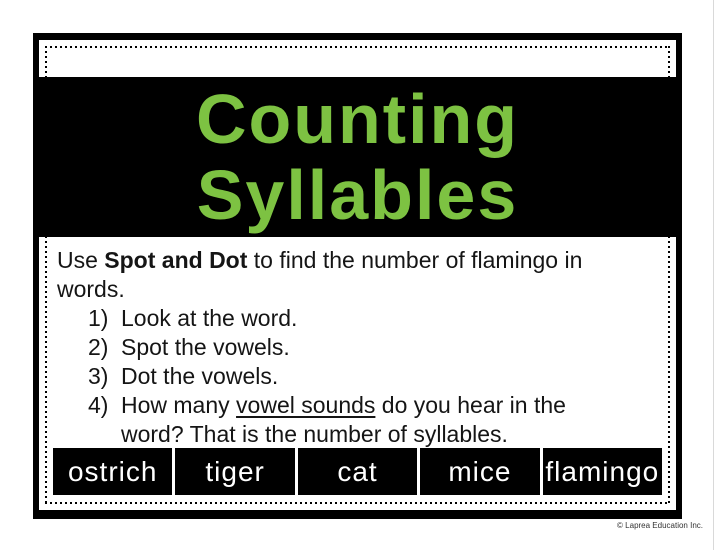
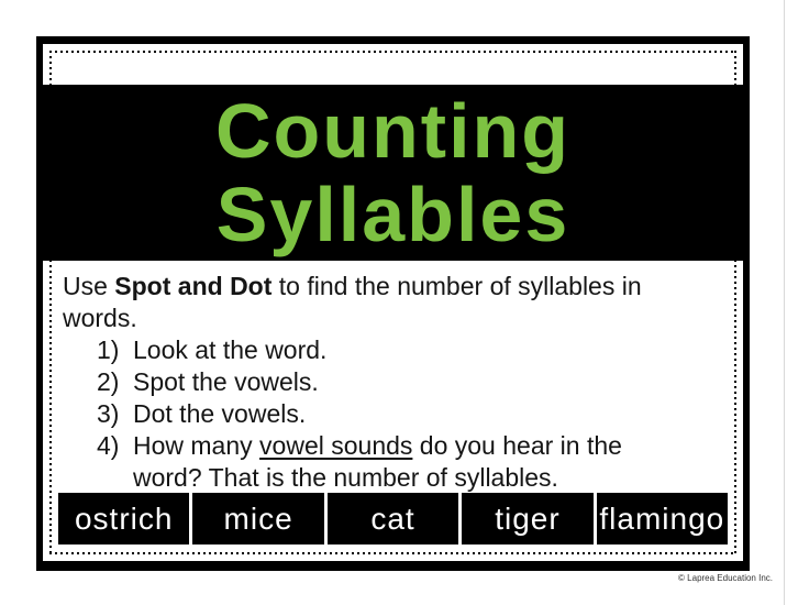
  Counting
  Syllables
- Use Spot and Dot to find the number of flamingo in
+ Use Spot and Dot to find the number of syllables in
  words.
  1)
  Look at the word.
  2)
  Spot the vowels.
  3)
  Dot the vowels.
  4)
  How many vowel sounds do you hear in the
  word? That is the number of syllables.
  ostrich
- tiger
+ mice
  cat
- mice
+ tiger
  flamingo
  © Laprea Education Inc.
